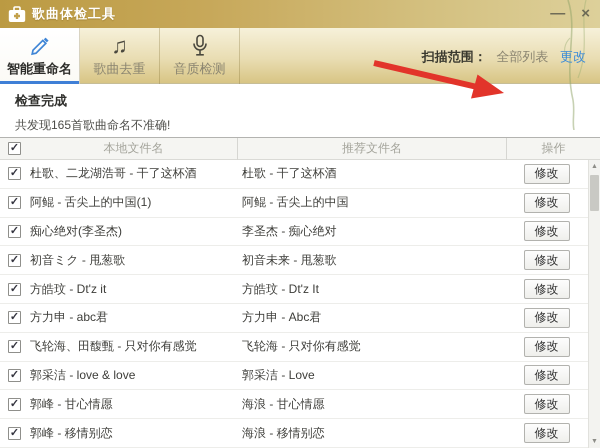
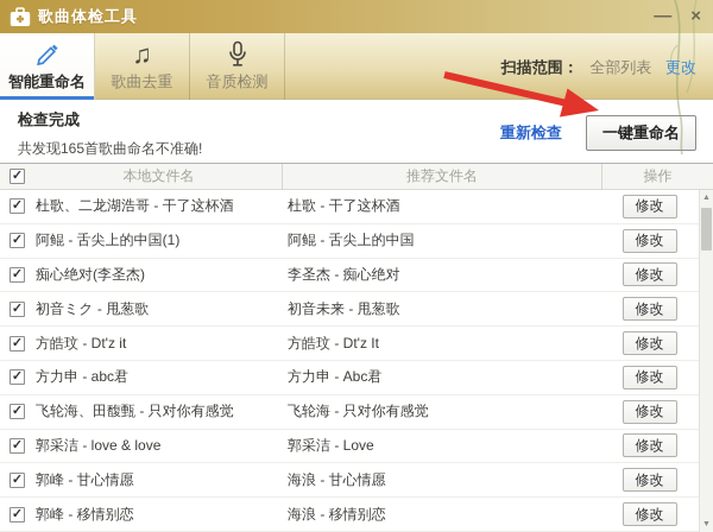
  歌曲体检工具
  —
  ×
  智能重命名
  ♫
  歌曲去重
  音质检测
  扫描范围： 全部列表 更改
  检查完成
  共发现165首歌曲命名不准确!
+ 重新检查
+ 一键重命名
  ✓
  本地文件名
  推荐文件名
  操作
  ✓
  杜歌、二龙湖浩哥 - 干了这杯酒
  杜歌 - 干了这杯酒
  修改
  ✓
  阿鲲 - 舌尖上的中国(1)
  阿鲲 - 舌尖上的中国
  修改
  ✓
  痴心绝对(李圣杰)
  李圣杰 - 痴心绝对
  修改
  ✓
  初音ミク - 甩葱歌
  初音未来 - 甩葱歌
  修改
  ✓
  方皓玟 - Dt'z it
  方皓玟 - Dt'z It
  修改
  ✓
  方力申 - abc君
  方力申 - Abc君
  修改
  ✓
  飞轮海、田馥甄 - 只对你有感觉
  飞轮海 - 只对你有感觉
  修改
  ✓
  郭采洁 - love & love
  郭采洁 - Love
  修改
  ✓
  郭峰 - 甘心情愿
  海浪 - 甘心情愿
  修改
  ✓
  郭峰 - 移情别恋
  海浪 - 移情别恋
  修改
